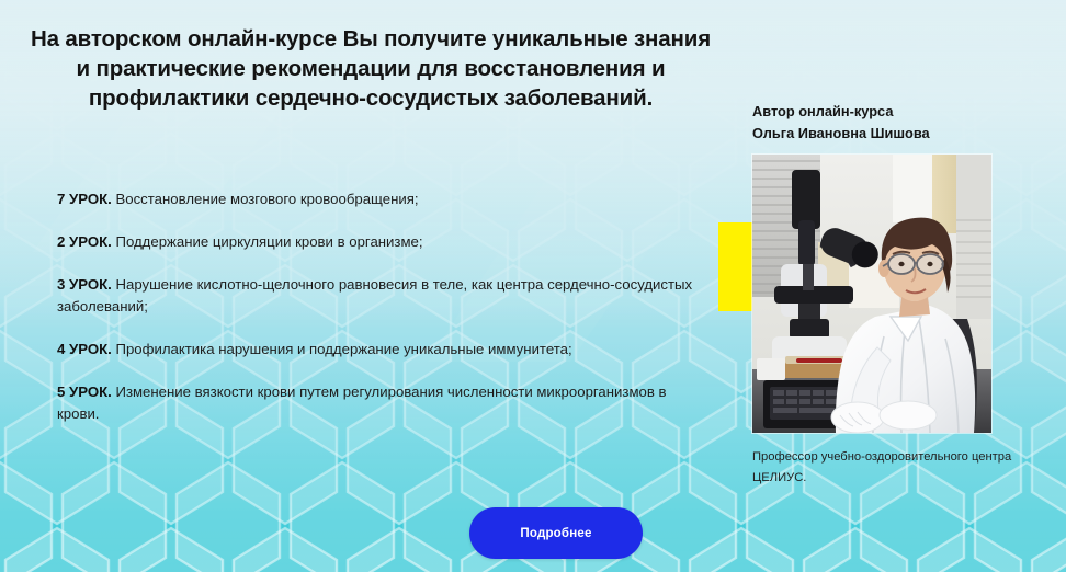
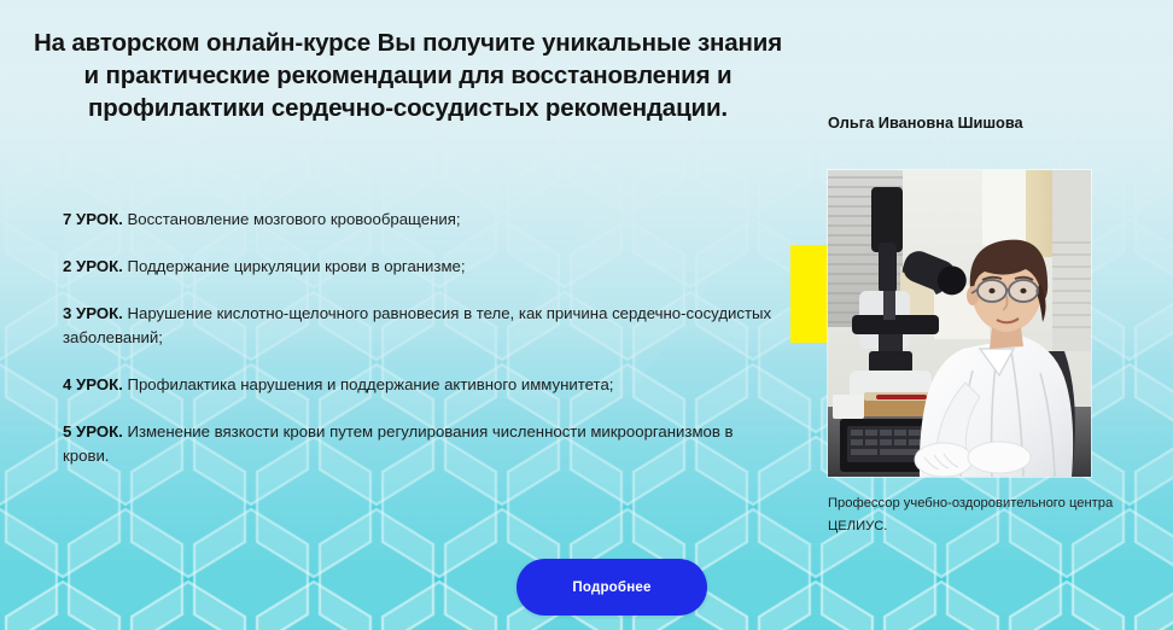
- На авторском онлайн-курсе Вы получите уникальные знания и практические рекомендации для восстановления и профилактики сердечно-сосудистых заболеваний.
+ На авторском онлайн-курсе Вы получите уникальные знания и практические рекомендации для восстановления и профилактики сердечно-сосудистых рекомендации.
  7 УРОК. Восстановление мозгового кровообращения;
  2 УРОК. Поддержание циркуляции крови в организме;
- 3 УРОК. Нарушение кислотно-щелочного равновесия в теле, как центра сердечно-сосудистых заболеваний;
+ 3 УРОК. Нарушение кислотно-щелочного равновесия в теле, как причина сердечно-сосудистых заболеваний;
- 4 УРОК. Профилактика нарушения и поддержание уникальные иммунитета;
+ 4 УРОК. Профилактика нарушения и поддержание активного иммунитета;
  5 УРОК. Изменение вязкости крови путем регулирования численности микроорганизмов в крови.
  Подробнее
- Автор онлайн-курса
  Ольга Ивановна Шишова
  Профессор учебно-оздоровительного центра ЦЕЛИУС.
